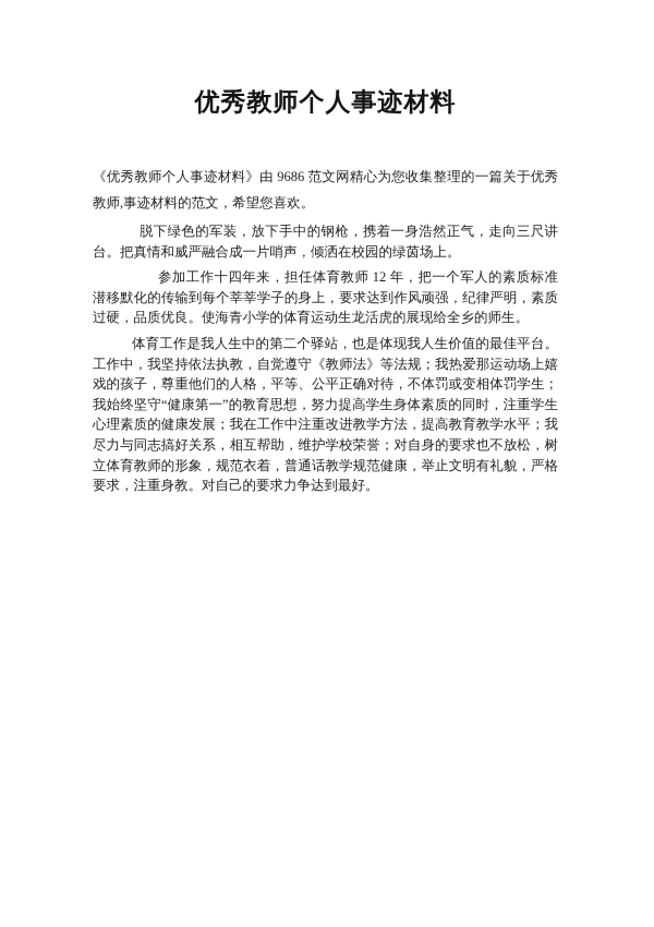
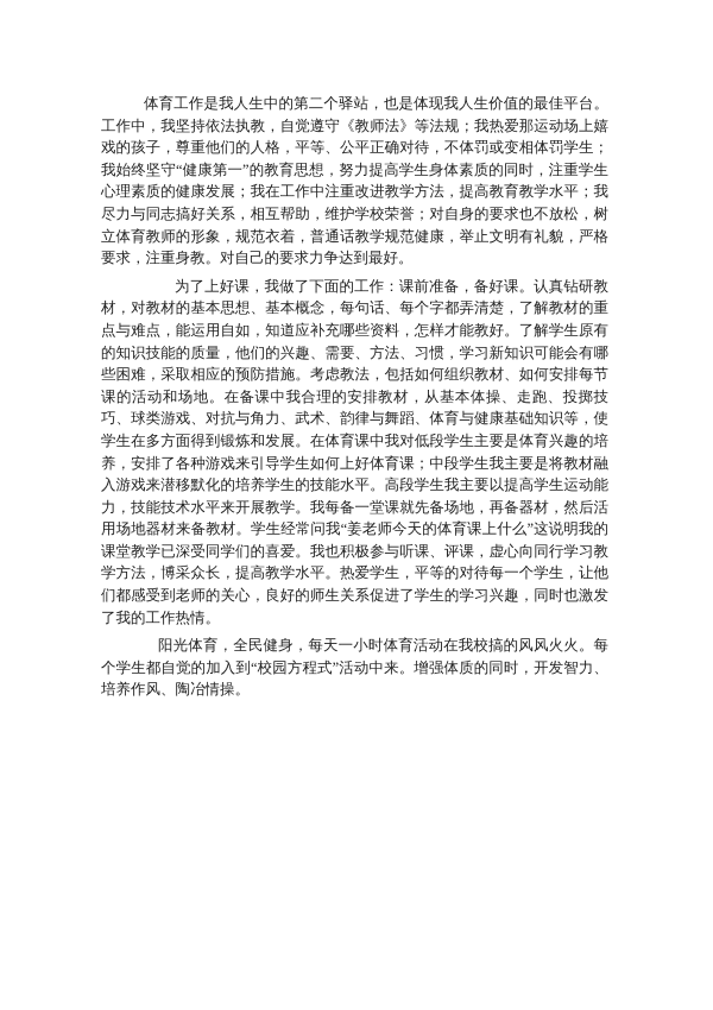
- 优秀教师个人事迹材料
- 《优秀教师个人事迹材料》由 9686 范文网精心为您收集整理的一篇关于优秀教师,事迹材料的范文，希望您喜欢。
- 脱下绿色的军装，放下手中的钢枪，携着一身浩然正气，走向三尺讲台。把真情和威严融合成一片哨声，倾洒在校园的绿茵场上。
- 参加工作十四年来，担任体育教师 12 年，把一个军人的素质标准潜移默化的传输到每个莘莘学子的身上，要求达到作风顽强，纪律严明，素质过硬，品质优良。使海青小学的体育运动生龙活虎的展现给全乡的师生。
  体育工作是我人生中的第二个驿站，也是体现我人生价值的最佳平台。工作中，我坚持依法执教，自觉遵守《教师法》等法规；我热爱那运动场上嬉戏的孩子，尊重他们的人格，平等、公平正确对待，不体罚或变相体罚学生；我始终坚守“健康第一”的教育思想，努力提高学生身体素质的同时，注重学生心理素质的健康发展；我在工作中注重改进教学方法，提高教育教学水平；我尽力与同志搞好关系，相互帮助，维护学校荣誉；对自身的要求也不放松，树立体育教师的形象，规范衣着，普通话教学规范健康，举止文明有礼貌，严格要求，注重身教。对自己的要求力争达到最好。
+ 为了上好课，我做了下面的工作：课前准备，备好课。认真钻研教材，对教材的基本思想、基本概念，每句话、每个字都弄清楚，了解教材的重点与难点，能运用自如，知道应补充哪些资料，怎样才能教好。了解学生原有的知识技能的质量，他们的兴趣、需要、方法、习惯，学习新知识可能会有哪些困难，采取相应的预防措施。考虑教法，包括如何组织教材、如何安排每节课的活动和场地。在备课中我合理的安排教材，从基本体操、走跑、投掷技巧、球类游戏、对抗与角力、武术、韵律与舞蹈、体育与健康基础知识等，使学生在多方面得到锻炼和发展。在体育课中我对低段学生主要是体育兴趣的培养，安排了各种游戏来引导学生如何上好体育课；中段学生我主要是将教材融入游戏来潜移默化的培养学生的技能水平。高段学生我主要以提高学生运动能力，技能技术水平来开展教学。我每备一堂课就先备场地，再备器材，然后活用场地器材来备教材。学生经常问我“姜老师今天的体育课上什么”这说明我的课堂教学已深受同学们的喜爱。我也积极参与听课、评课，虚心向同行学习教学方法，博采众长，提高教学水平。热爱学生，平等的对待每一个学生，让他们都感受到老师的关心，良好的师生关系促进了学生的学习兴趣，同时也激发了我的工作热情。
+ 阳光体育，全民健身，每天一小时体育活动在我校搞的风风火火。每个学生都自觉的加入到“校园方程式”活动中来。增强体质的同时，开发智力、培养作风、陶冶情操。
